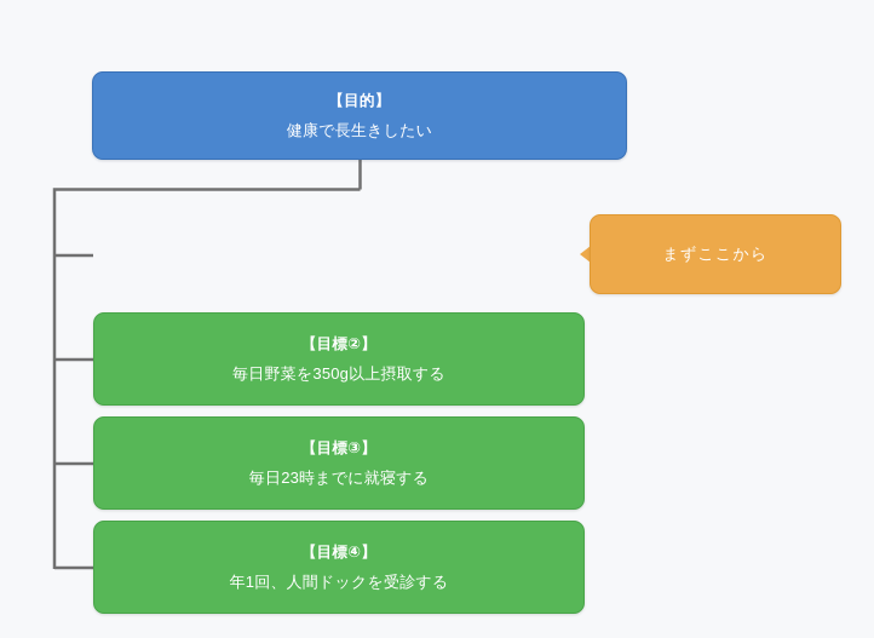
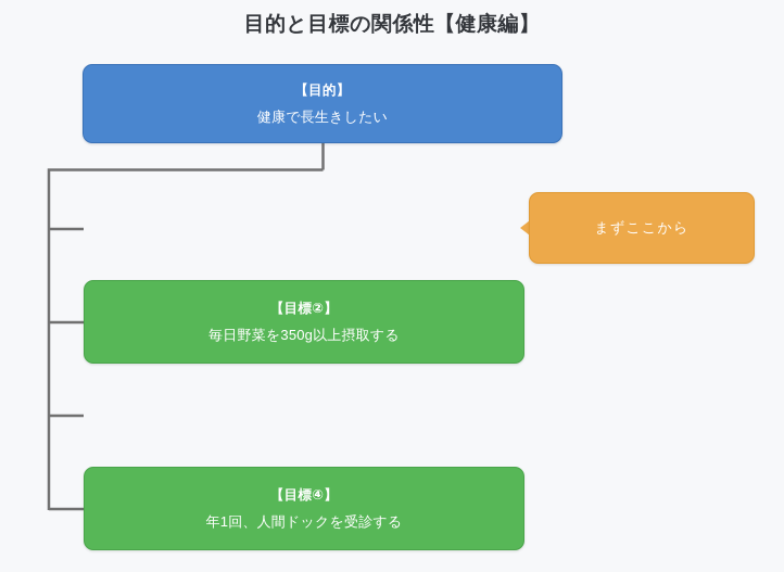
+ 目的と目標の関係性【健康編】
  【目的】
  健康で長生きしたい
  【目標②】
  毎日野菜を350g以上摂取する
- 【目標③】
- 毎日23時までに就寝する
  【目標④】
  年1回、人間ドックを受診する
  まずここから
